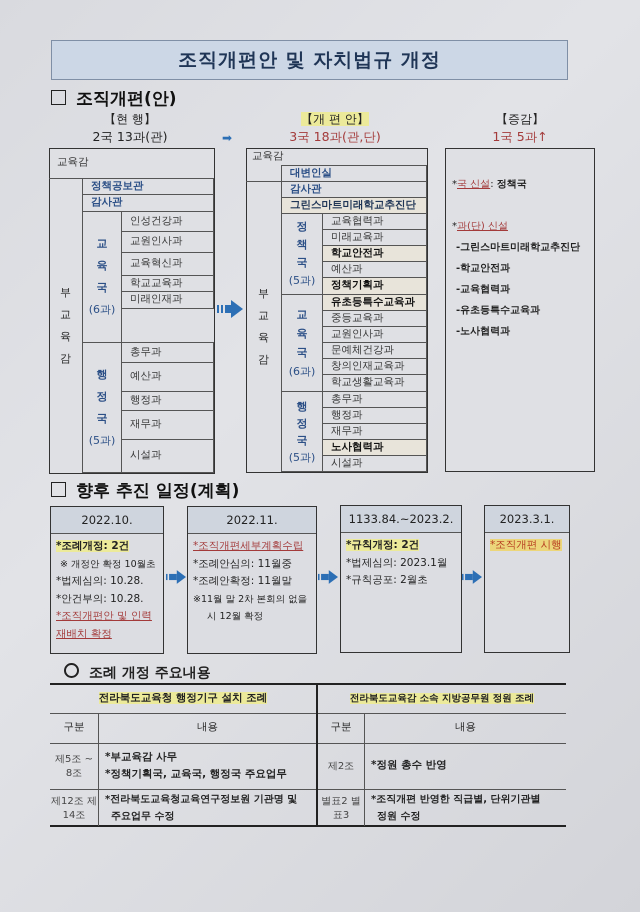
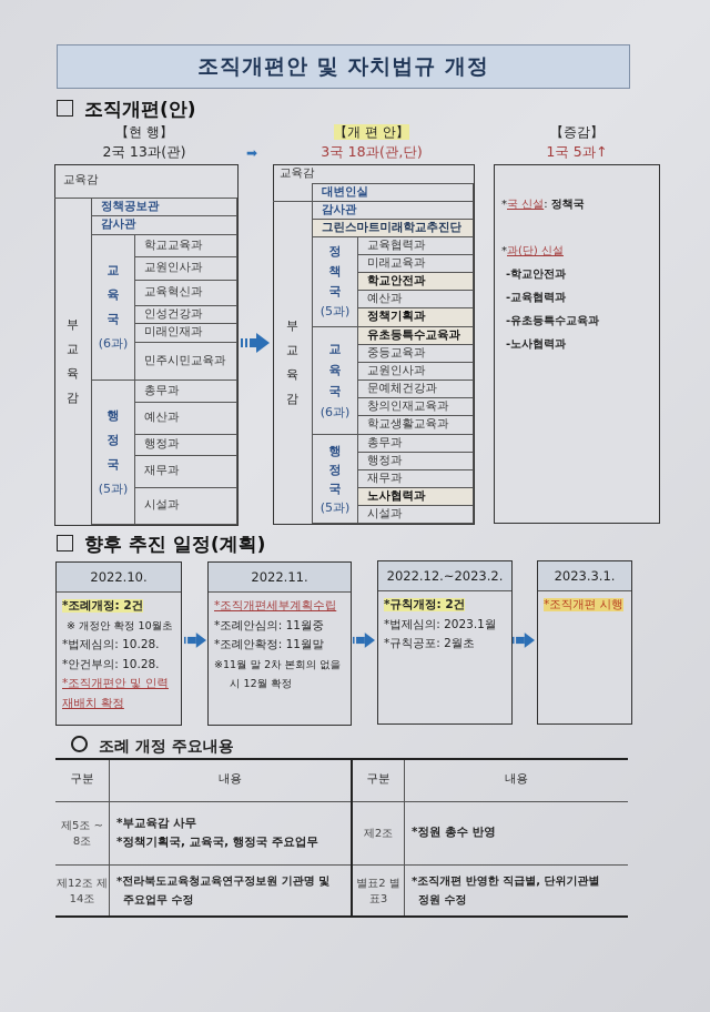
  조직개편안 및 자치법규 개정
  조직개편(안)
  【현 행】
  2국 13과(관)
  ➡
  【개 편 안】
  3국 18과(관,단)
  【증감】
  1국 5과↑
  교육감
  부
  교
  육
  감
  정책공보관
  감사관
  교
  육
  국
  (6과)
- 인성건강과
+ 학교교육과
  교원인사과
  교육혁신과
- 학교교육과
+ 인성건강과
  미래인재과
+ 민주시민교육과
  행
  정
  국
  (5과)
  총무과
  예산과
  행정과
  재무과
  시설과
  교육감
  대변인실
  부
  교
  육
  감
  감사관
  그린스마트미래학교추진단
  정
  책
  국
  (5과)
  교육협력과
  미래교육과
  학교안전과
  예산과
  정책기획과
  교
  육
  국
  (6과)
  유초등특수교육과
  중등교육과
  교원인사과
  문예체건강과
  창의인재교육과
  학교생활교육과
  행
  정
  국
  (5과)
  총무과
  행정과
  재무과
  노사협력과
  시설과
  *국 신설: 정책국
  *과(단) 신설
- -그린스마트미래학교추진단
  -학교안전과
  -교육협력과
  -유초등특수교육과
  -노사협력과
  향후 추진 일정(계획)
  2022.10.
  *조례개정: 2건
  ※ 개정안 확정 10월초
  *법제심의: 10.28.
  *안건부의: 10.28.
  *조직개편안 및 인력
  재배치 확정
  2022.11.
  *조직개편세부계획수립
  *조례안심의: 11월중
  *조례안확정: 11월말
  ※11월 말 2차 본회의 없을
  시 12월 확정
- 1133.84.~2023.2.
+ 2022.12.~2023.2.
  *규칙개정: 2건
  *법제심의: 2023.1월
  *규칙공포: 2월초
  2023.3.1.
  *조직개편 시행
  조례 개정 주요내용
- 전라북도교육청 행정기구 설치 조례
  구분	내용
  제5조 ~ 8조	*부교육감 사무*정책기획국, 교육국, 행정국 주요업무
  제12조 제14조	*전라북도교육청교육연구정보원 기관명 및주요업무 수정
- 전라북도교육감 소속 지방공무원 정원 조례
  구분	내용
  제2조	*정원 총수 반영
  별표2 별표3	*조직개편 반영한 직급별, 단위기관별정원 수정
